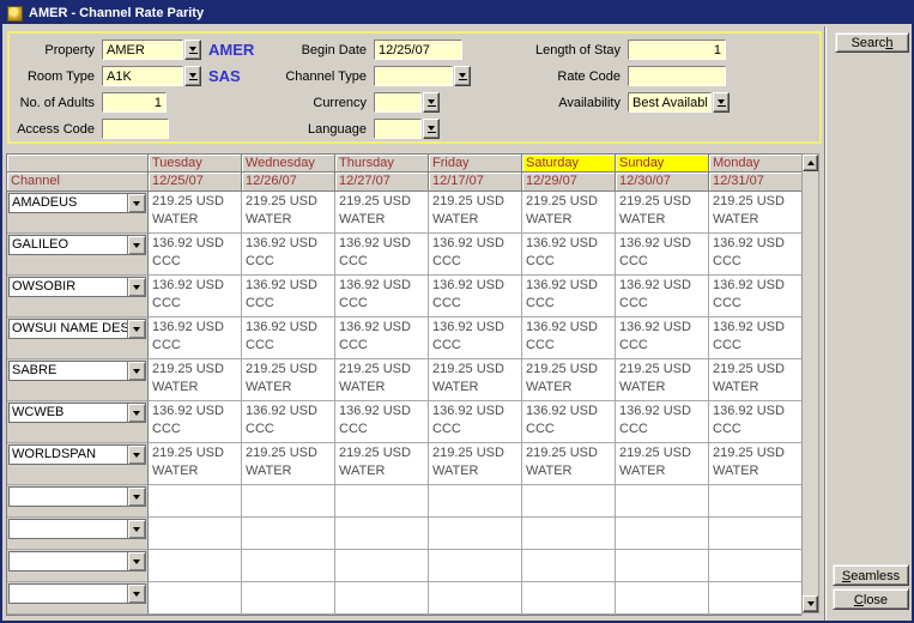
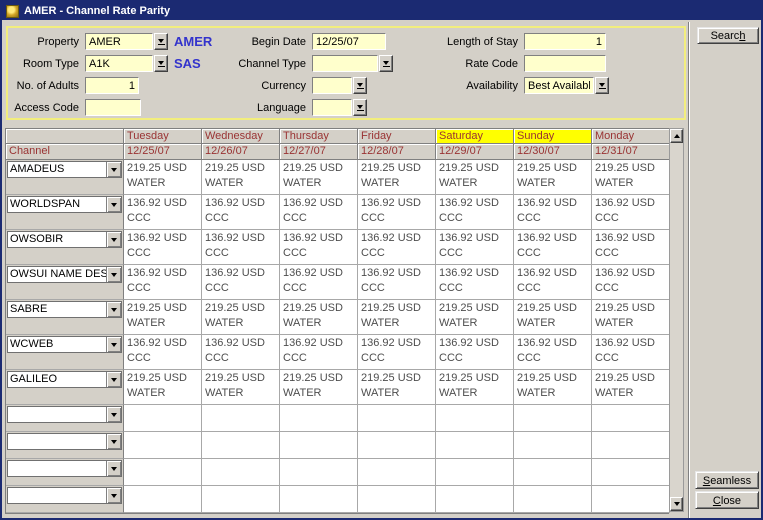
  AMER - Channel Rate Parity
  Property
  AMER
  AMER
  Room Type
  A1K
  SAS
  No. of Adults
  1
  Access Code
  Begin Date
  12/25/07
  Channel Type
  Currency
  Language
  Length of Stay
  1
  Rate Code
  Availability
  Best Availab
  Search
  Seamless
  Close
  Tuesday
  Wednesday
  Thursday
  Friday
  Saturday
  Sunday
  Monday
  Channel
  12/25/07
  12/26/07
  12/27/07
- 12/17/07
+ 12/28/07
  12/29/07
  12/30/07
  12/31/07
  AMADEUS
  219.25 USD
  WATER
  219.25 USD
  WATER
  219.25 USD
  WATER
  219.25 USD
  WATER
  219.25 USD
  WATER
  219.25 USD
  WATER
  219.25 USD
  WATER
- GALILEO
+ WORLDSPAN
  136.92 USD
  CCC
  136.92 USD
  CCC
  136.92 USD
  CCC
  136.92 USD
  CCC
  136.92 USD
  CCC
  136.92 USD
  CCC
  136.92 USD
  CCC
  OWSOBIR
  136.92 USD
  CCC
  136.92 USD
  CCC
  136.92 USD
  CCC
  136.92 USD
  CCC
  136.92 USD
  CCC
  136.92 USD
  CCC
  136.92 USD
  CCC
  OWSUI NAME DES
  136.92 USD
  CCC
  136.92 USD
  CCC
  136.92 USD
  CCC
  136.92 USD
  CCC
  136.92 USD
  CCC
  136.92 USD
  CCC
  136.92 USD
  CCC
  SABRE
  219.25 USD
  WATER
  219.25 USD
  WATER
  219.25 USD
  WATER
  219.25 USD
  WATER
  219.25 USD
  WATER
  219.25 USD
  WATER
  219.25 USD
  WATER
  WCWEB
  136.92 USD
  CCC
  136.92 USD
  CCC
  136.92 USD
  CCC
  136.92 USD
  CCC
  136.92 USD
  CCC
  136.92 USD
  CCC
  136.92 USD
  CCC
- WORLDSPAN
+ GALILEO
  219.25 USD
  WATER
  219.25 USD
  WATER
  219.25 USD
  WATER
  219.25 USD
  WATER
  219.25 USD
  WATER
  219.25 USD
  WATER
  219.25 USD
  WATER
